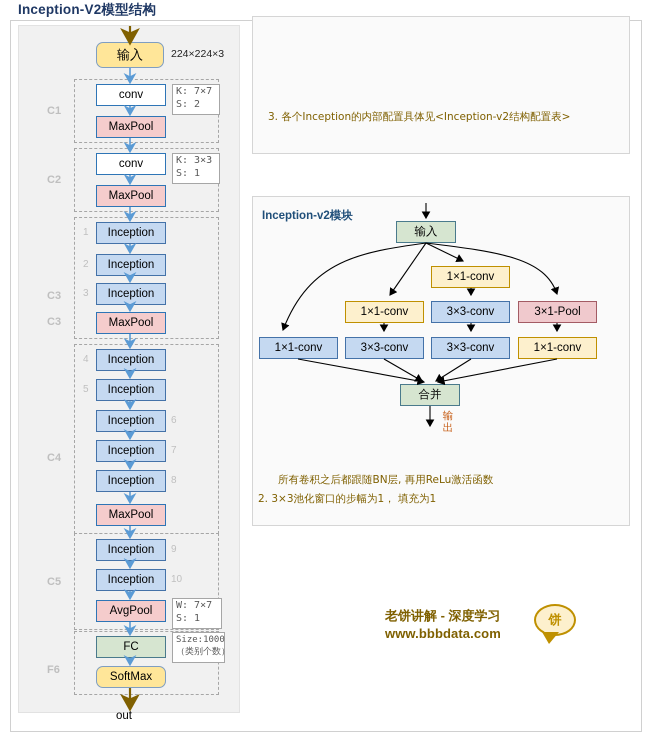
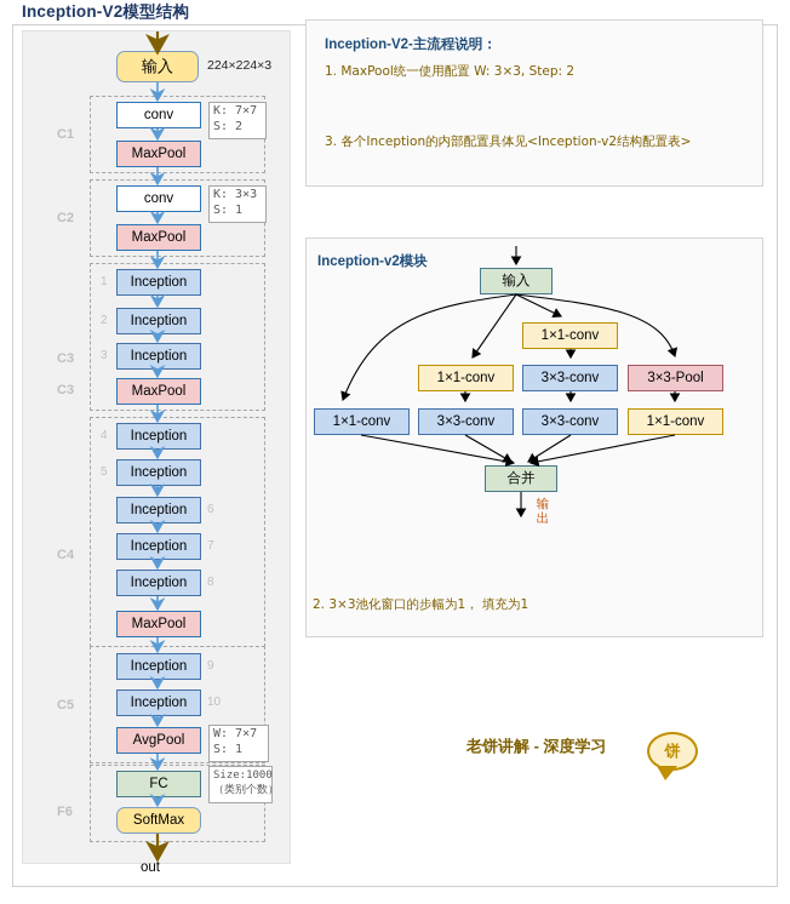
  Inception-V2模型结构
  C1
  C2
  C3
  C3
  C4
  C5
  F6
  输入
  224×224×3
  conv
  MaxPool
  K: 7×7
  S: 2
  conv
  MaxPool
  K: 3×3
  S: 1
  1
  Inception
  2
  Inception
  3
  Inception
  MaxPool
  4
  Inception
  5
  Inception
  6
  Inception
  7
  Inception
  8
  Inception
  MaxPool
  9
  Inception
  10
  Inception
  AvgPool
  W: 7×7
  S: 1
  FC
  Size:1000
  （类别个数）
  SoftMax
  out
+ Inception-V2-主流程说明：
+ 1. MaxPool统一使用配置 W: 3×3, Step: 2
  3. 各个Inception的内部配置具体见<Inception-v2结构配置表>
  Inception-v2模块
  输入
  1×1-conv
  1×1-conv
  3×3-conv
- 3×1-Pool
+ 3×3-Pool
  1×1-conv
  3×3-conv
  3×3-conv
  1×1-conv
  合并
  输出
- 所有卷积之后都跟随BN层, 再用ReLu激活函数
  2. 3×3池化窗口的步幅为1， 填充为1
  老饼讲解 - 深度学习
- www.bbbdata.com
  饼
